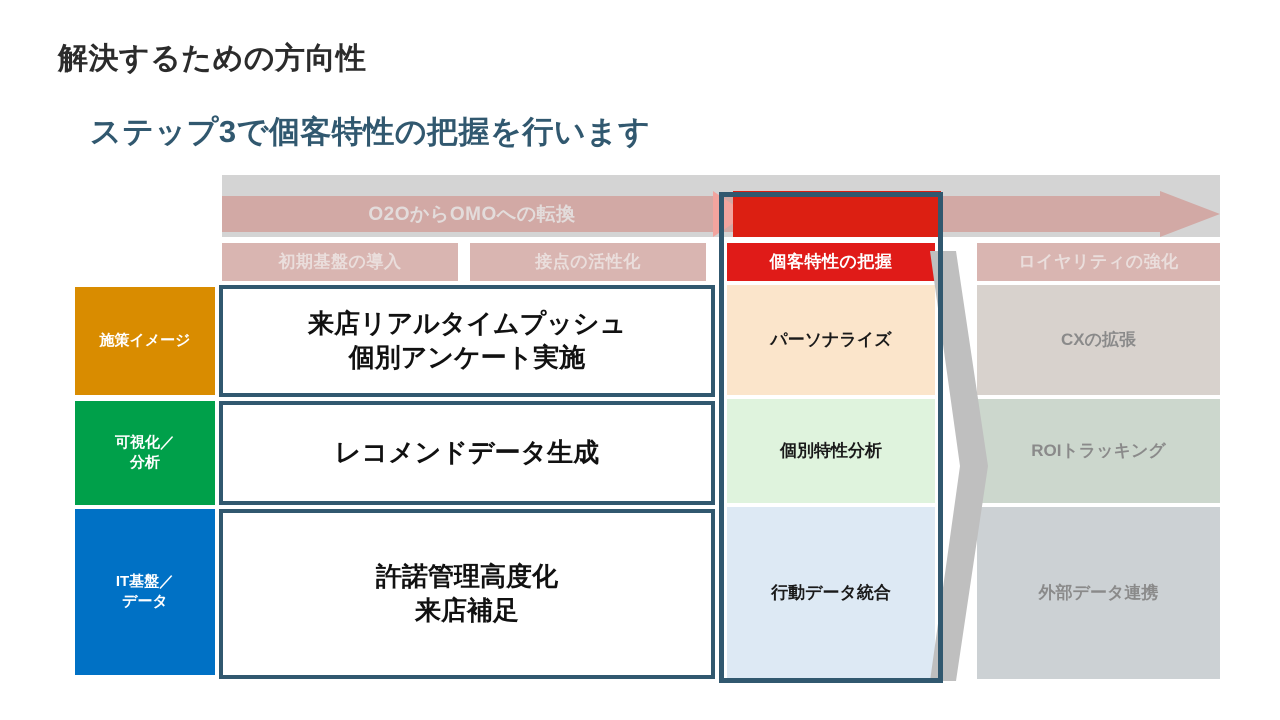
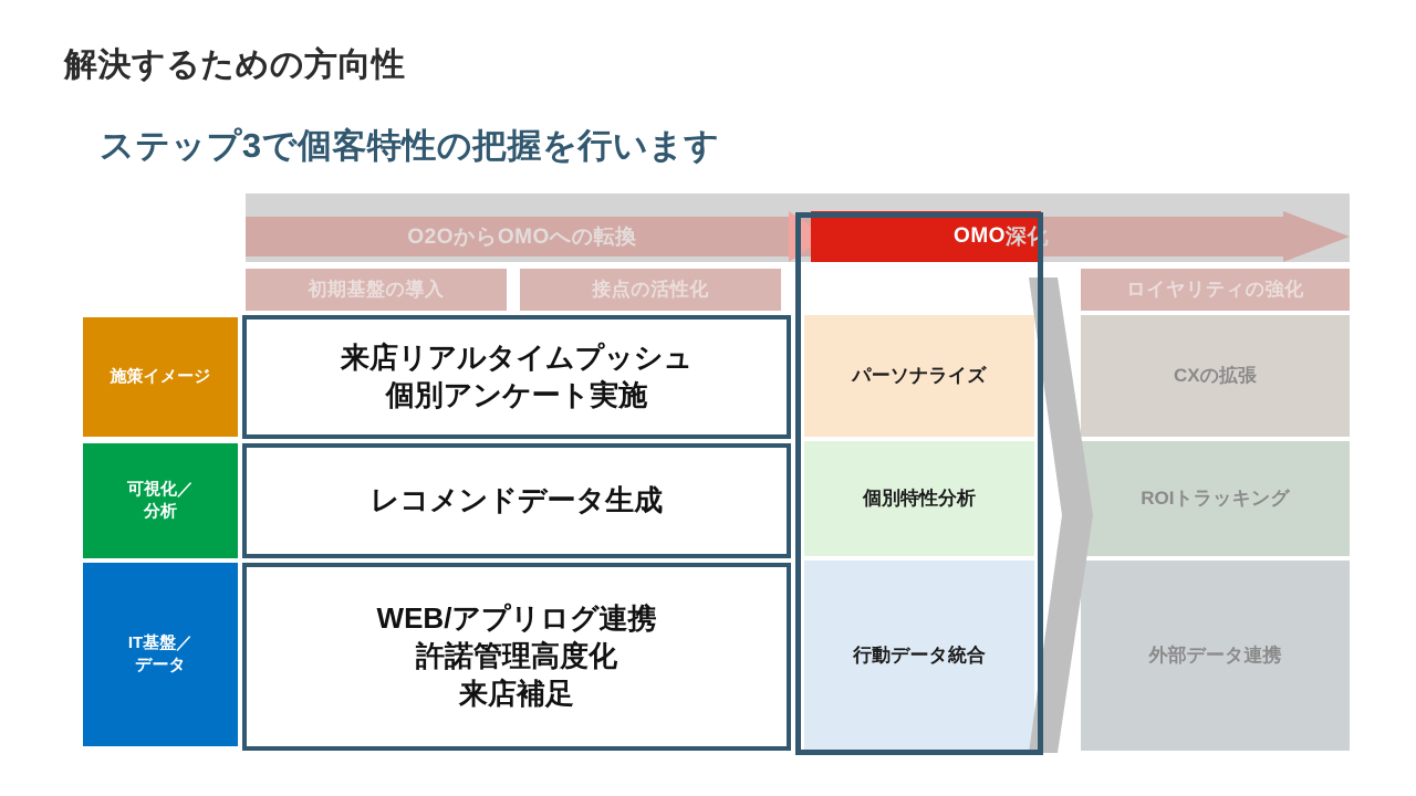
  解決するための方向性
  ステップ3で個客特性の把握を行います
  O2OからOMOへの転換
+ OMO
+ 深化
  初期基盤の導入
  接点の活性化
- 個客特性の把握
  ロイヤリティの強化
  施策イメージ
  来店リアルタイムプッシュ
  個別アンケート実施
  パーソナライズ
  CXの拡張
  可視化／
  分析
  レコメンドデータ生成
  個別特性分析
  ROIトラッキング
  IT基盤／
  データ
+ WEB/アプリログ連携
  許諾管理高度化
  来店補足
  行動データ統合
  外部データ連携
